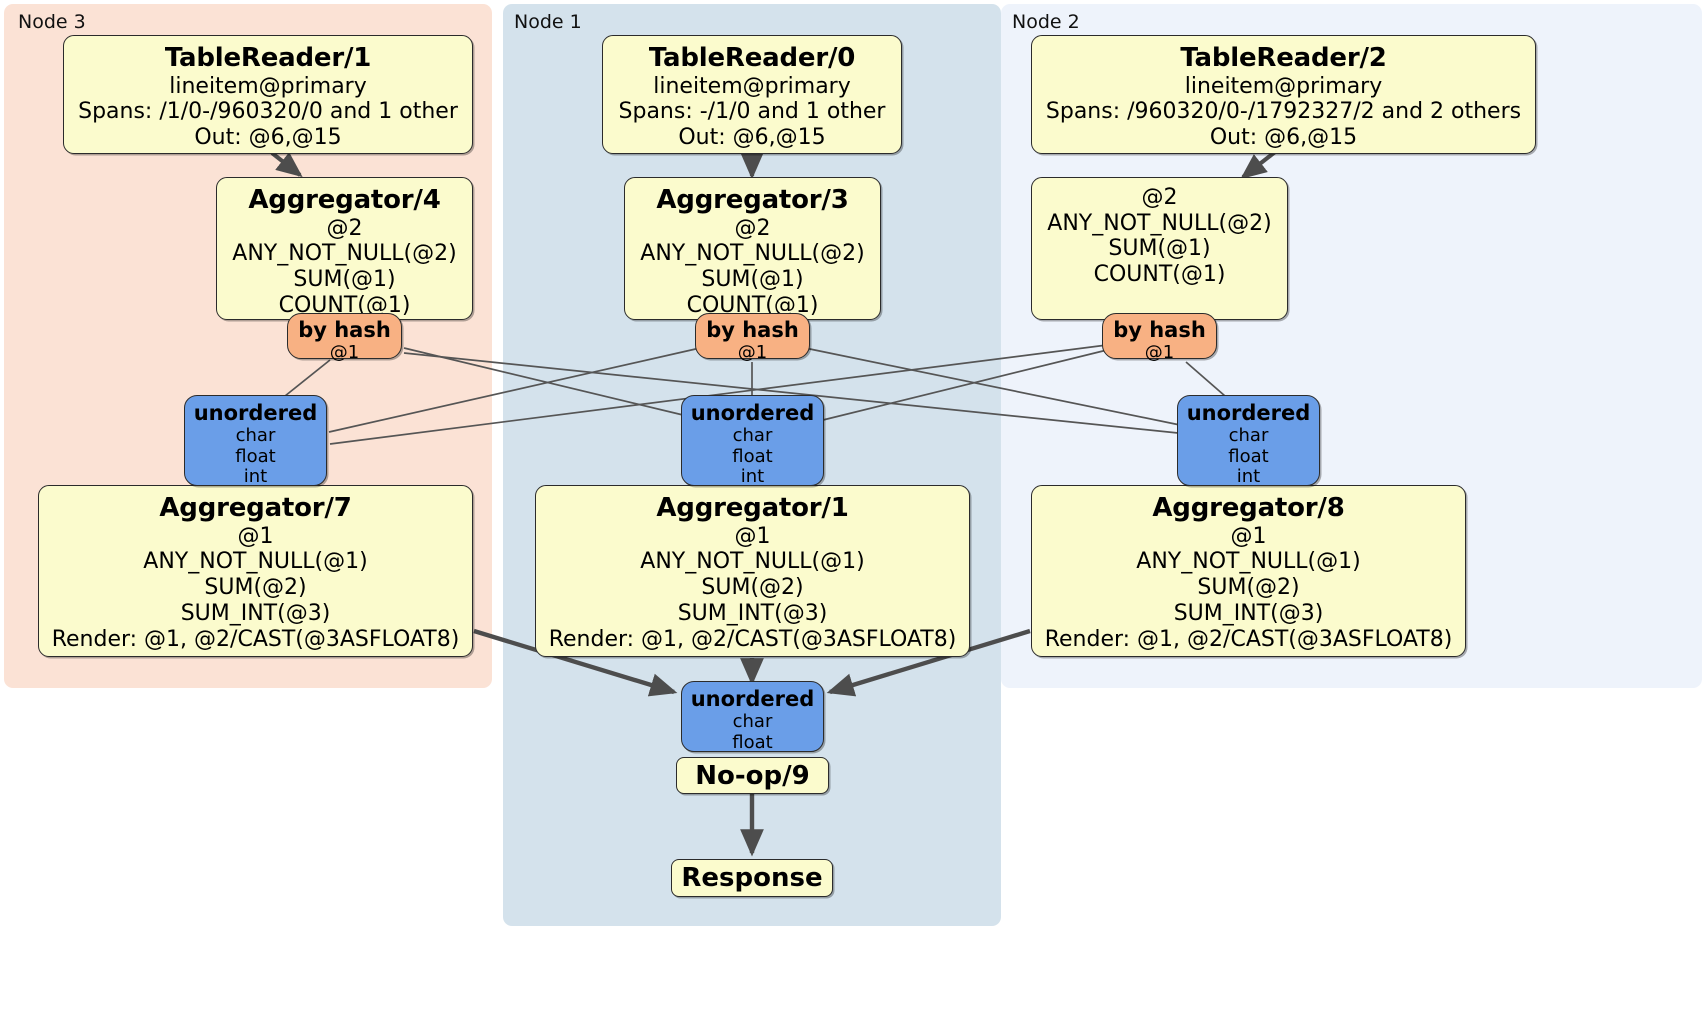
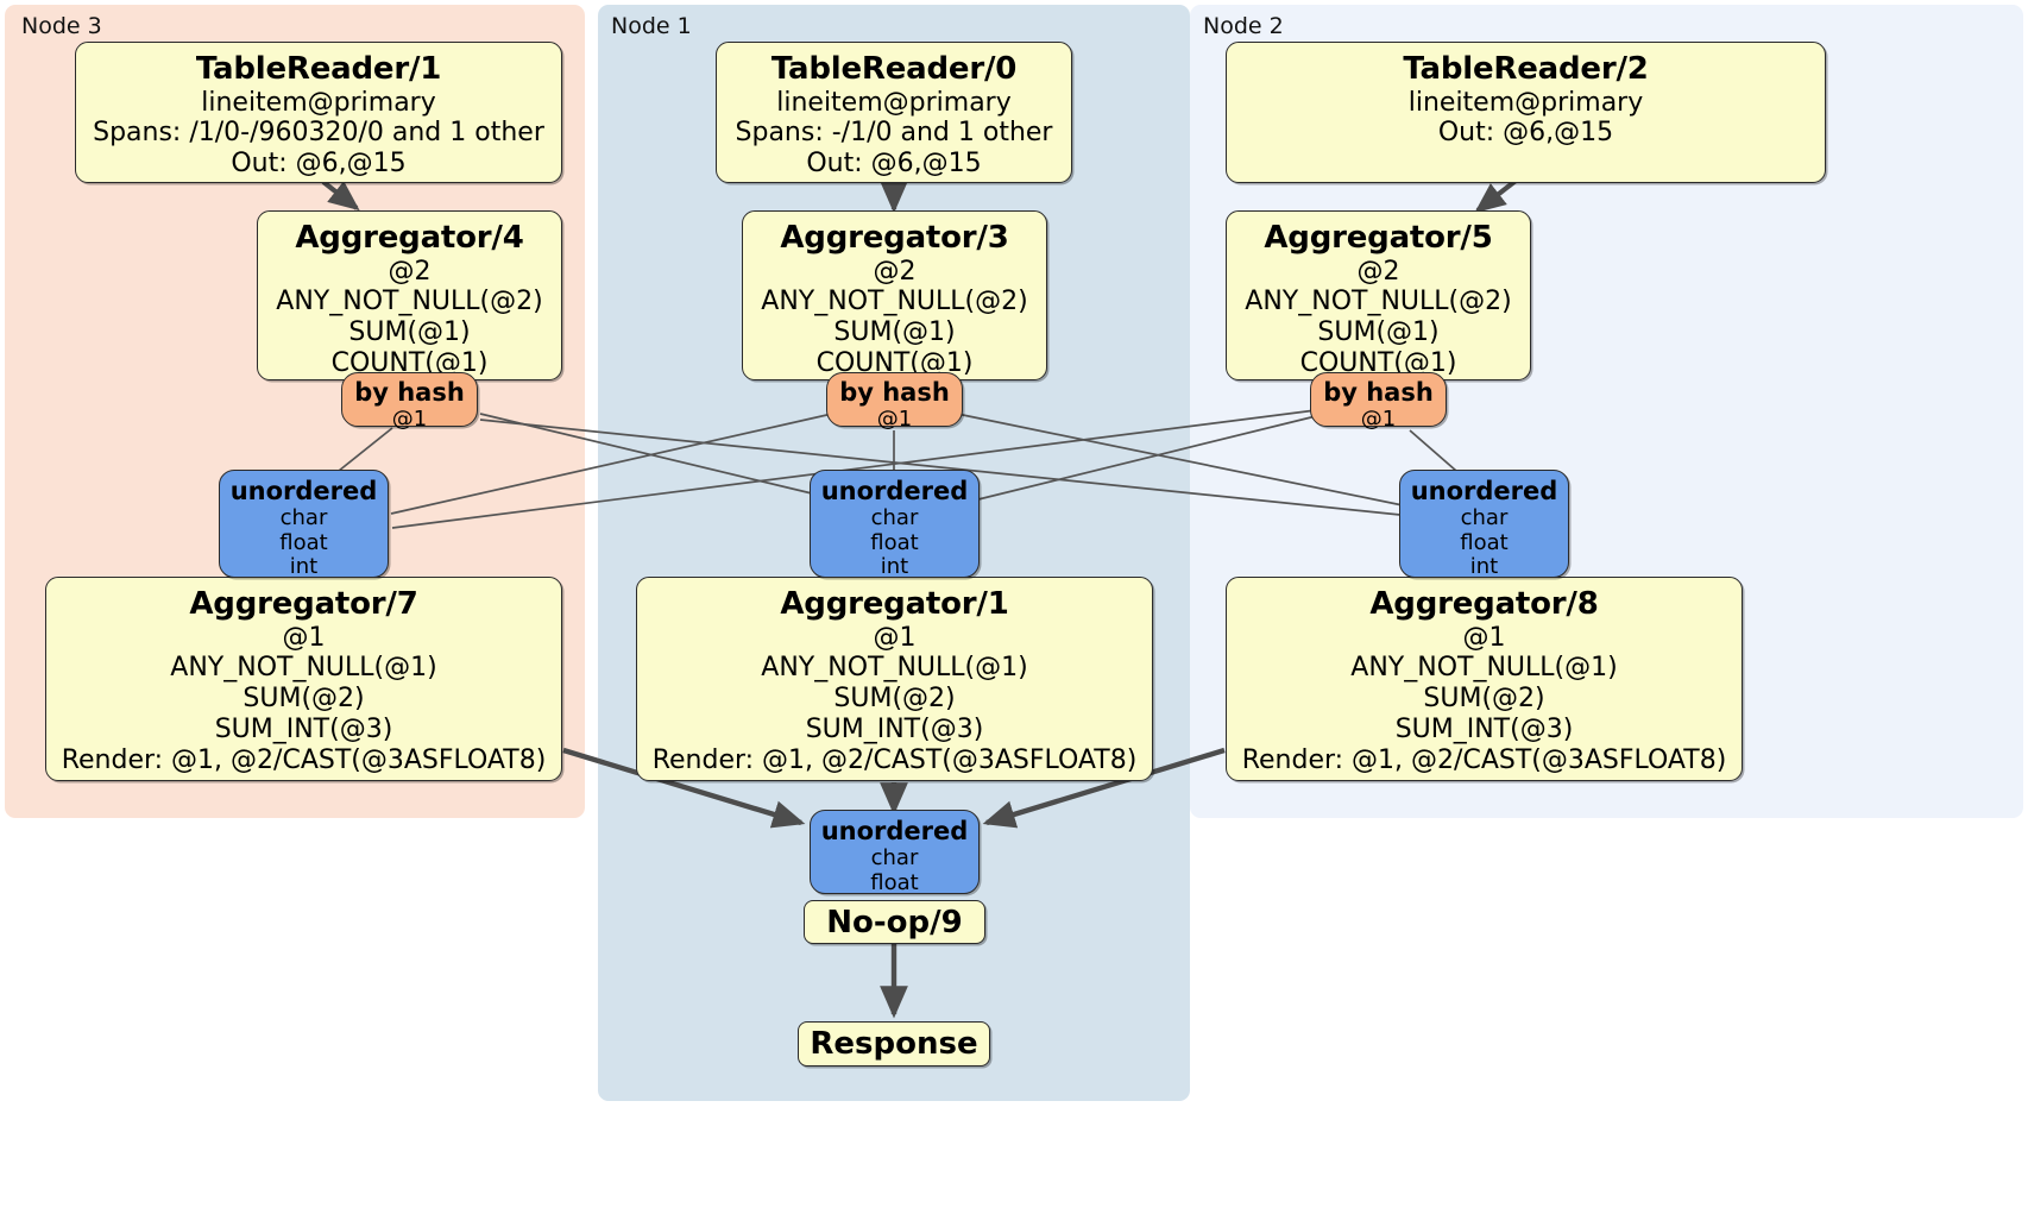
  Node 3
  Node 1
  Node 2
  TableReader/1
  lineitem@primary
  Spans: /1/0-/960320/0 and 1 other
  Out: @6,@15
  TableReader/0
  lineitem@primary
  Spans: -/1/0 and 1 other
  Out: @6,@15
  TableReader/2
  lineitem@primary
- Spans: /960320/0-/1792327/2 and 2 others
  Out: @6,@15
  Aggregator/4
  @2
  ANY_NOT_NULL(@2)
  SUM(@1)
  COUNT(@1)
  Aggregator/3
  @2
  ANY_NOT_NULL(@2)
  SUM(@1)
  COUNT(@1)
+ Aggregator/5
  @2
  ANY_NOT_NULL(@2)
  SUM(@1)
  COUNT(@1)
  by hash
  @1
  by hash
  @1
  by hash
  @1
  unordered
  char
  float
  int
  unordered
  char
  float
  int
  unordered
  char
  float
  int
  Aggregator/7
  @1
  ANY_NOT_NULL(@1)
  SUM(@2)
  SUM_INT(@3)
  Render: @1, @2/CAST(@3ASFLOAT8)
  Aggregator/1
  @1
  ANY_NOT_NULL(@1)
  SUM(@2)
  SUM_INT(@3)
  Render: @1, @2/CAST(@3ASFLOAT8)
  Aggregator/8
  @1
  ANY_NOT_NULL(@1)
  SUM(@2)
  SUM_INT(@3)
  Render: @1, @2/CAST(@3ASFLOAT8)
  unordered
  char
  float
  No-op/9
  Response
